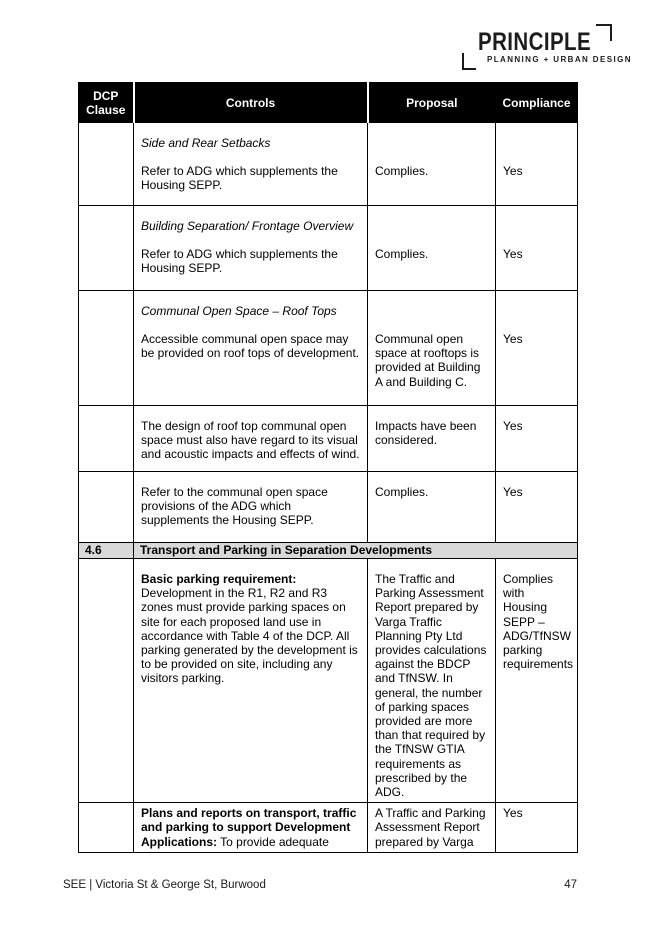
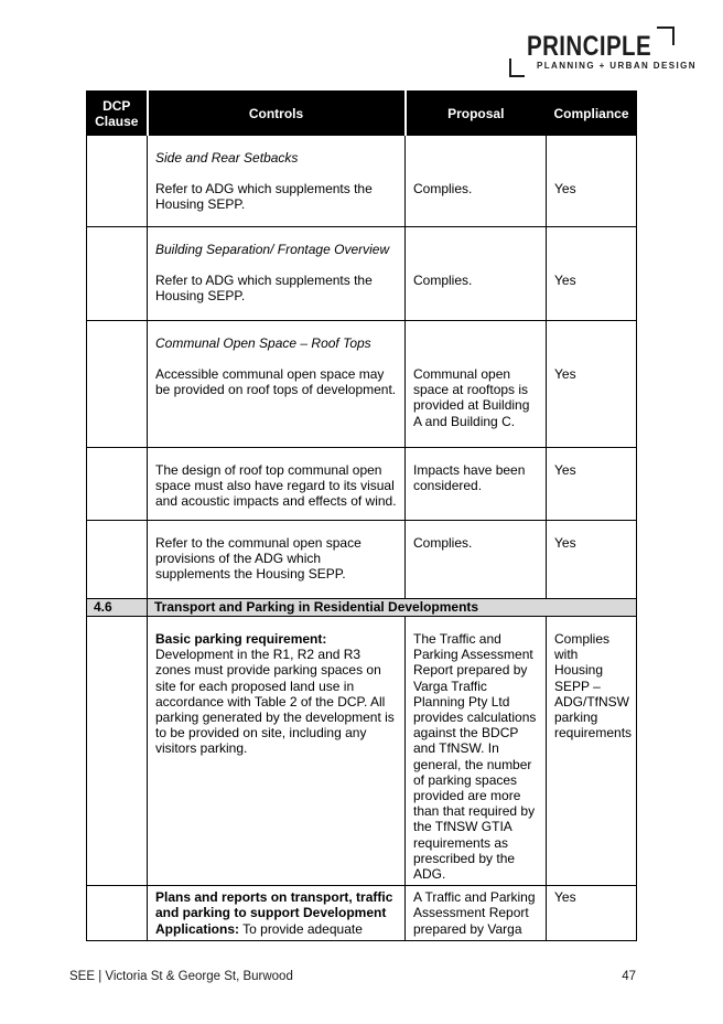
  PRINCIPLE
  PLANNING + URBAN DESIGN
  DCP Clause	Controls	Proposal	Compliance
  	Side and Rear Setbacks Refer to ADG which supplements the Housing SEPP.	Complies.	Yes
  	Building Separation/ Frontage Overview Refer to ADG which supplements the Housing SEPP.	Complies.	Yes
  	Communal Open Space – Roof Tops Accessible communal open space may be provided on roof tops of development.	Communal open space at rooftops is provided at Building A and Building C.	Yes
  	The design of roof top communal open space must also have regard to its visual and acoustic impacts and effects of wind.	Impacts have been considered.	Yes
  	Refer to the communal open space provisions of the ADG which supplements the Housing SEPP.	Complies.	Yes
- 4.6	Transport and Parking in Separation Developments
+ 4.6	Transport and Parking in Residential Developments
- 	Basic parking requirement: Development in the R1, R2 and R3 zones must provide parking spaces on site for each proposed land use in accordance with Table 4 of the DCP. All parking generated by the development is to be provided on site, including any visitors parking.	The Traffic and Parking Assessment Report prepared by Varga Traffic Planning Pty Ltd provides calculations against the BDCP and TfNSW. In general, the number of parking spaces provided are more than that required by the TfNSW GTIA requirements as prescribed by the ADG.	Complies with Housing SEPP – ADG/TfNSW parking requirements
+ 	Basic parking requirement: Development in the R1, R2 and R3 zones must provide parking spaces on site for each proposed land use in accordance with Table 2 of the DCP. All parking generated by the development is to be provided on site, including any visitors parking.	The Traffic and Parking Assessment Report prepared by Varga Traffic Planning Pty Ltd provides calculations against the BDCP and TfNSW. In general, the number of parking spaces provided are more than that required by the TfNSW GTIA requirements as prescribed by the ADG.	Complies with Housing SEPP – ADG/TfNSW parking requirements
  	Plans and reports on transport, traffic and parking to support Development Applications: To provide adequate	A Traffic and Parking Assessment Report prepared by Varga	Yes
  SEE | Victoria St & George St, Burwood
  47
